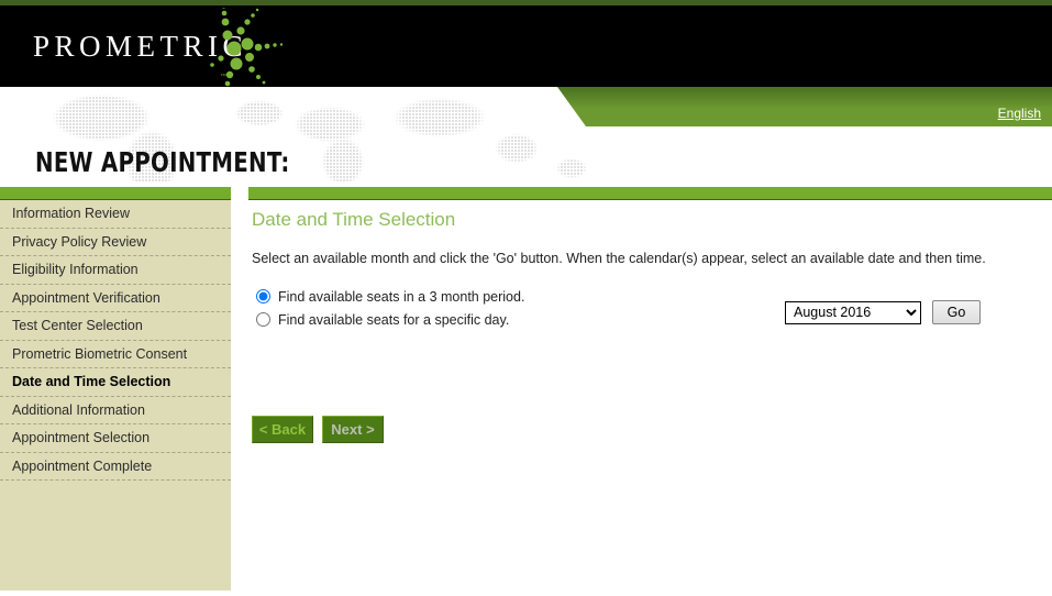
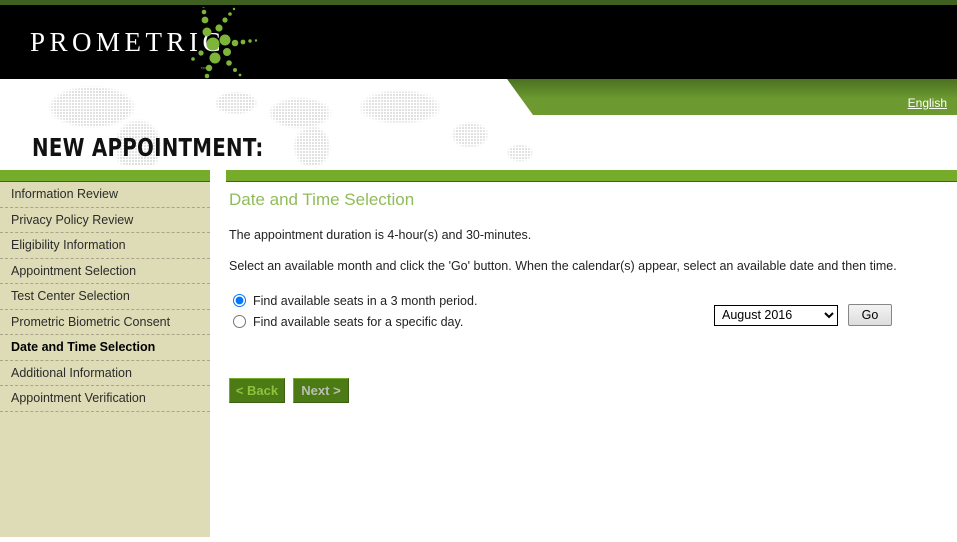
  PROMETRI
  English
  NEW APPOINTMENT:
  Information Review
  Privacy Policy Review
  Eligibility Information
- Appointment Verification
+ Appointment Selection
  Test Center Selection
  Prometric Biometric Consent
  Date and Time Selection
  Additional Information
- Appointment Selection
+ Appointment Verification
- Appointment Complete
  Date and Time Selection
+ The appointment duration is 4-hour(s) and 30-minutes.
  Select an available month and click the 'Go' button. When the calendar(s) appear, select an available date and then time.
  Find available seats in a 3 month period.
  Find available seats for a specific day.
  August 2016
  Go
  < Back
  Next >
